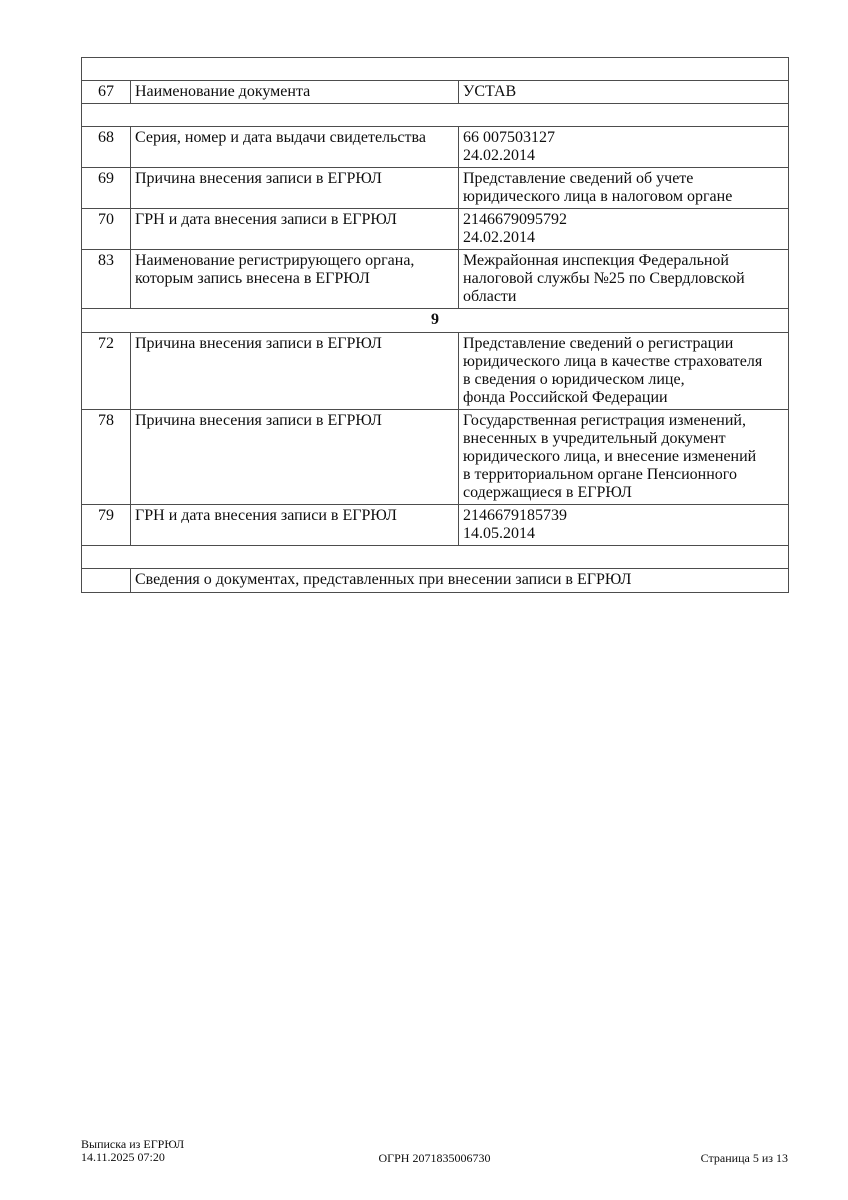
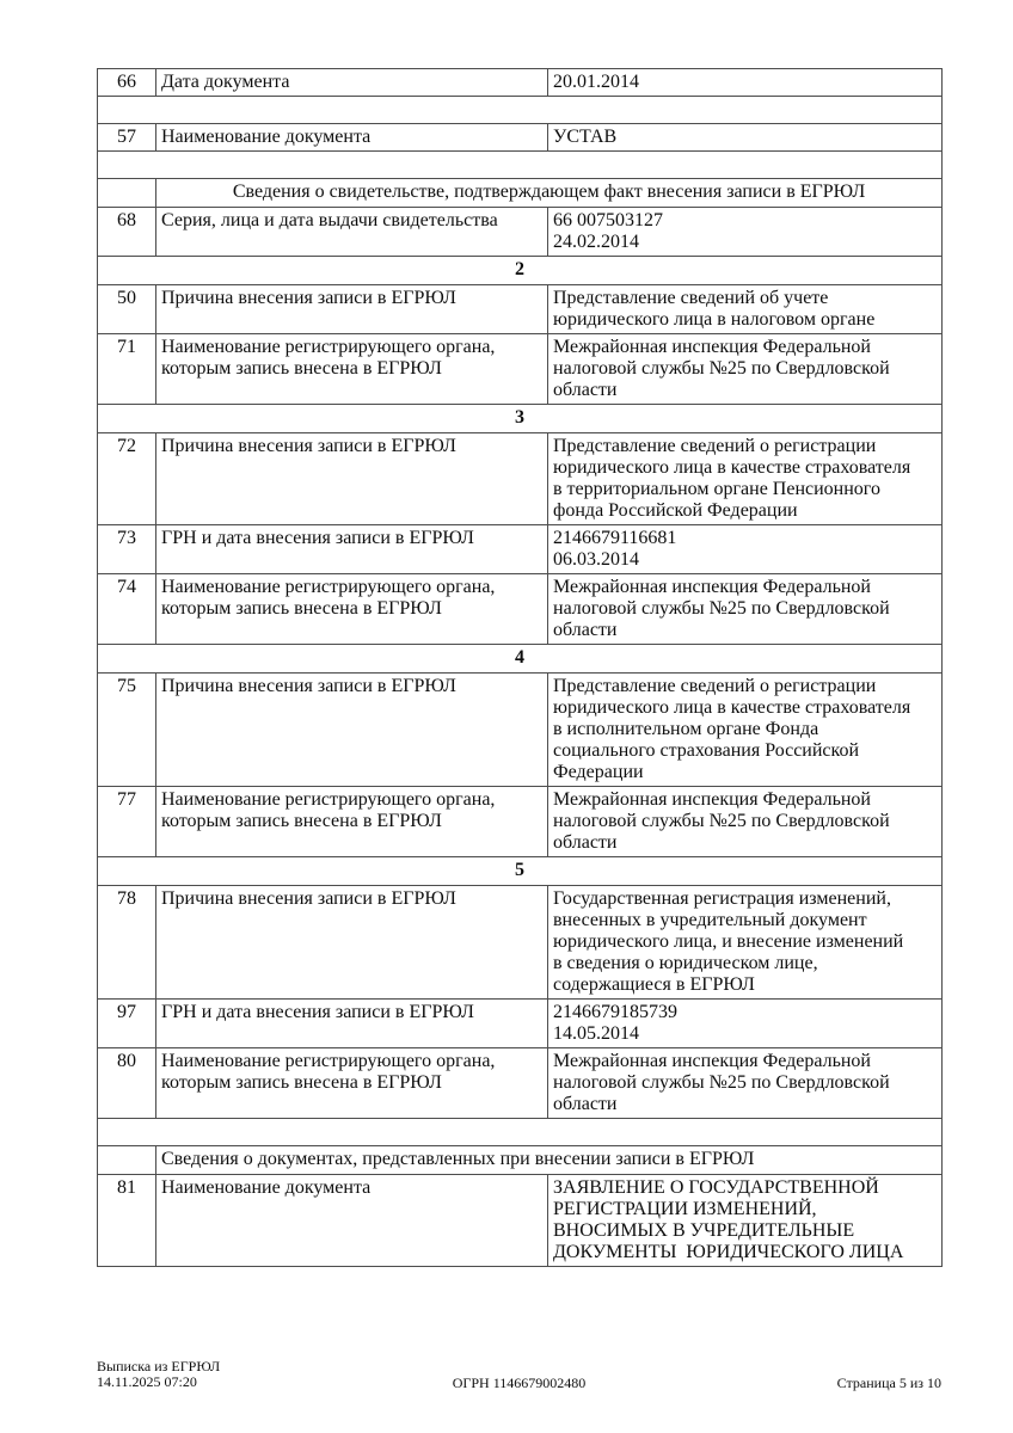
+ 66	Дата документа	20.01.2014
- 67	Наименование документа	УСТАВ
+ 57	Наименование документа	УСТАВ
+ 	Сведения о свидетельстве, подтверждающем факт внесения записи в ЕГРЮЛ
- 68	Серия, номер и дата выдачи свидетельства	66 00750312724.02.2014
+ 68	Серия, лица и дата выдачи свидетельства	66 00750312724.02.2014
+ 2
- 69	Причина внесения записи в ЕГРЮЛ	Представление сведений об учетеюридического лица в налоговом органе
+ 50	Причина внесения записи в ЕГРЮЛ	Представление сведений об учетеюридического лица в налоговом органе
- 70	ГРН и дата внесения записи в ЕГРЮЛ	214667909579224.02.2014
- 83	Наименование регистрирующего органа,которым запись внесена в ЕГРЮЛ	Межрайонная инспекция Федеральнойналоговой службы №25 по Свердловскойобласти
+ 71	Наименование регистрирующего органа,которым запись внесена в ЕГРЮЛ	Межрайонная инспекция Федеральнойналоговой службы №25 по Свердловскойобласти
- 9
+ 3
- 72	Причина внесения записи в ЕГРЮЛ	Представление сведений о регистрацииюридического лица в качестве страхователяв сведения о юридическом лице,фонда Российской Федерации
+ 72	Причина внесения записи в ЕГРЮЛ	Представление сведений о регистрацииюридического лица в качестве страхователяв территориальном органе Пенсионногофонда Российской Федерации
+ 73	ГРН и дата внесения записи в ЕГРЮЛ	214667911668106.03.2014
+ 74	Наименование регистрирующего органа,которым запись внесена в ЕГРЮЛ	Межрайонная инспекция Федеральнойналоговой службы №25 по Свердловскойобласти
+ 4
+ 75	Причина внесения записи в ЕГРЮЛ	Представление сведений о регистрацииюридического лица в качестве страхователяв исполнительном органе Фондасоциального страхования РоссийскойФедерации
+ 77	Наименование регистрирующего органа,которым запись внесена в ЕГРЮЛ	Межрайонная инспекция Федеральнойналоговой службы №25 по Свердловскойобласти
+ 5
- 78	Причина внесения записи в ЕГРЮЛ	Государственная регистрация изменений,внесенных в учредительный документюридического лица, и внесение измененийв территориальном органе Пенсионногосодержащиеся в ЕГРЮЛ
+ 78	Причина внесения записи в ЕГРЮЛ	Государственная регистрация изменений,внесенных в учредительный документюридического лица, и внесение измененийв сведения о юридическом лице,содержащиеся в ЕГРЮЛ
- 79	ГРН и дата внесения записи в ЕГРЮЛ	214667918573914.05.2014
+ 97	ГРН и дата внесения записи в ЕГРЮЛ	214667918573914.05.2014
+ 80	Наименование регистрирующего органа,которым запись внесена в ЕГРЮЛ	Межрайонная инспекция Федеральнойналоговой службы №25 по Свердловскойобласти
  	Сведения о документах, представленных при внесении записи в ЕГРЮЛ
+ 81	Наименование документа	ЗАЯВЛЕНИЕ О ГОСУДАРСТВЕННОЙРЕГИСТРАЦИИ ИЗМЕНЕНИЙ,ВНОСИМЫХ В УЧРЕДИТЕЛЬНЫЕДОКУМЕНТЫ ЮРИДИЧЕСКОГО ЛИЦА
  Выписка из ЕГРЮЛ
  14.11.2025 07:20
- ОГРН 2071835006730
+ ОГРН 1146679002480
- Страница 5 из 13
+ Страница 5 из 10
